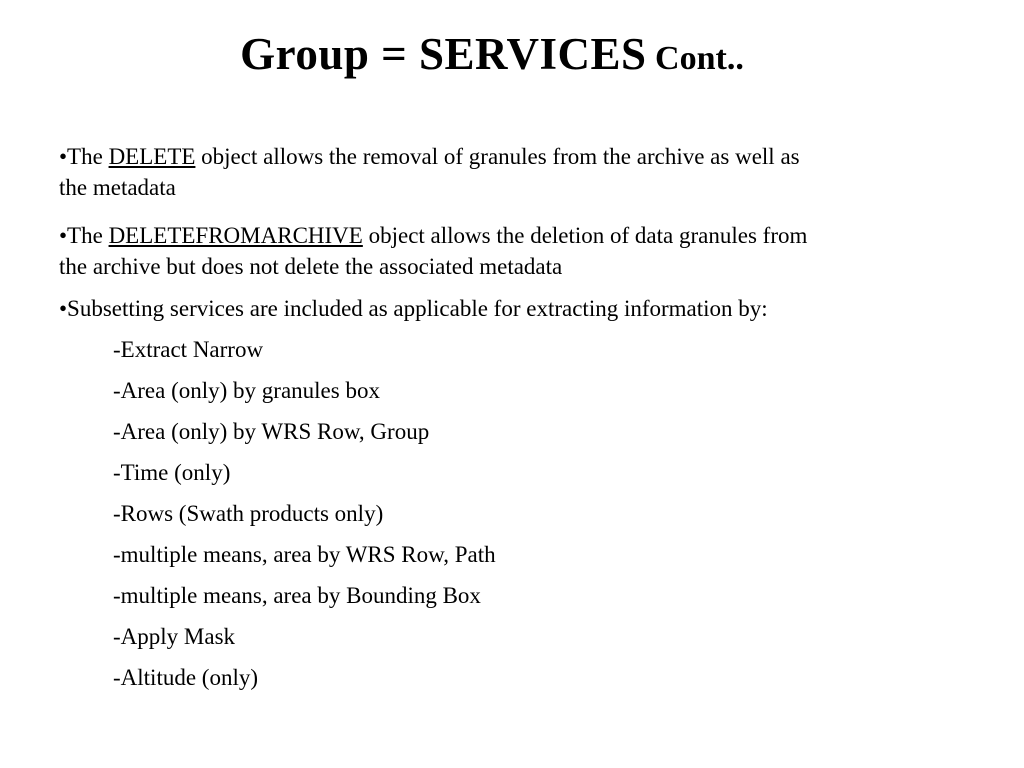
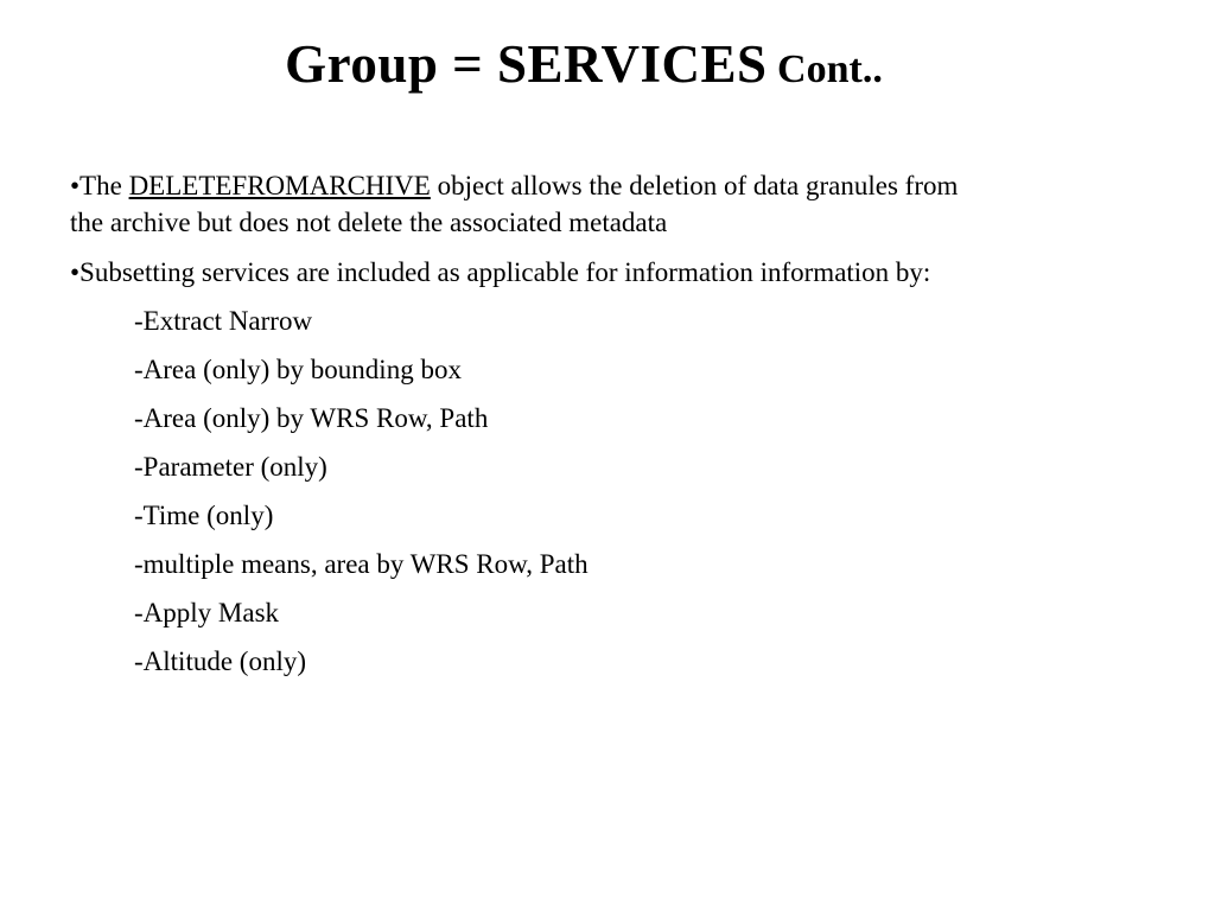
  Group = SERVICES Cont..
- •The DELETE object allows the removal of granules from the archive as well as
- the metadata
  •The DELETEFROMARCHIVE object allows the deletion of data granules from
  the archive but does not delete the associated metadata
- •Subsetting services are included as applicable for extracting information by:
+ •Subsetting services are included as applicable for information information by:
  -Extract Narrow
- -Area (only) by granules box
+ -Area (only) by bounding box
- -Area (only) by WRS Row, Group
+ -Area (only) by WRS Row, Path
+ -Parameter (only)
  -Time (only)
- -Rows (Swath products only)
  -multiple means, area by WRS Row, Path
- -multiple means, area by Bounding Box
  -Apply Mask
  -Altitude (only)
